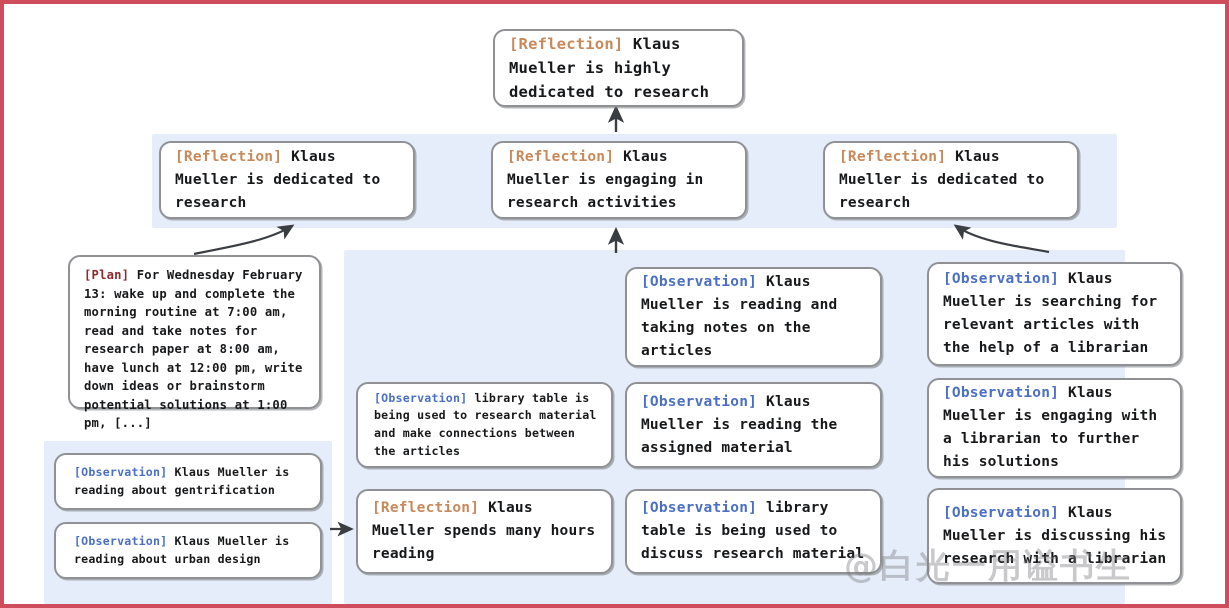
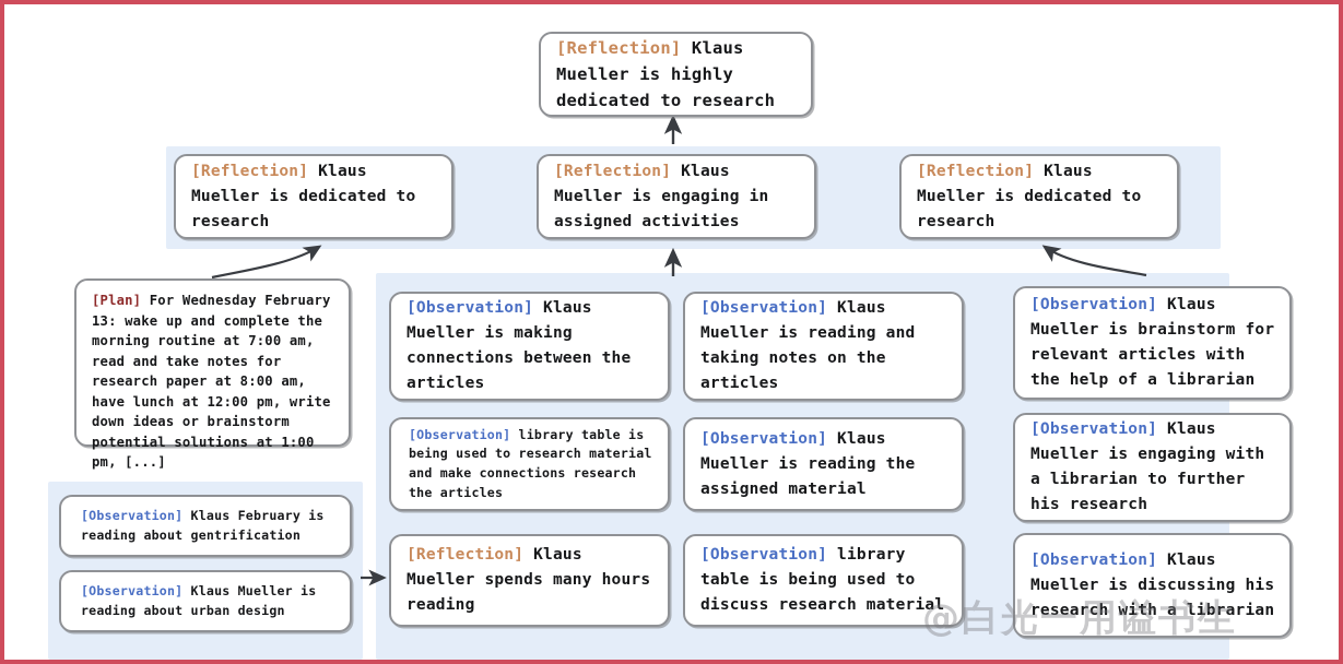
  [Reflection] Klaus Mueller is highly dedicated to research
  [Reflection] Klaus Mueller is dedicated to research
- [Reflection] Klaus Mueller is engaging in research activities
+ [Reflection] Klaus Mueller is engaging in assigned activities
  [Reflection] Klaus Mueller is dedicated to research
  [Plan] For Wednesday February 13: wake up and complete the morning routine at 7:00 am, read and take notes for research paper at 8:00 am, have lunch at 12:00 pm, write down ideas or brainstorm potential solutions at 1:00 pm, [...]
- [Observation] Klaus Mueller is reading about gentrification
+ [Observation] Klaus February is reading about gentrification
  [Observation] Klaus Mueller is reading about urban design
+ [Observation] Klaus Mueller is making connections between the articles
- [Observation] library table is being used to research material and make connections between the articles
+ [Observation] library table is being used to research material and make connections research the articles
  [Reflection] Klaus Mueller spends many hours reading
  [Observation] Klaus Mueller is reading and taking notes on the articles
  [Observation] Klaus Mueller is reading the assigned material
  [Observation] library table is being used to discuss research material
- [Observation] Klaus Mueller is searching for relevant articles with the help of a librarian
+ [Observation] Klaus Mueller is brainstorm for relevant articles with the help of a librarian
- [Observation] Klaus Mueller is engaging with a librarian to further his solutions
+ [Observation] Klaus Mueller is engaging with a librarian to further his research
  [Observation] Klaus Mueller is discussing his research with a librarian
  @白光一用谥书生
